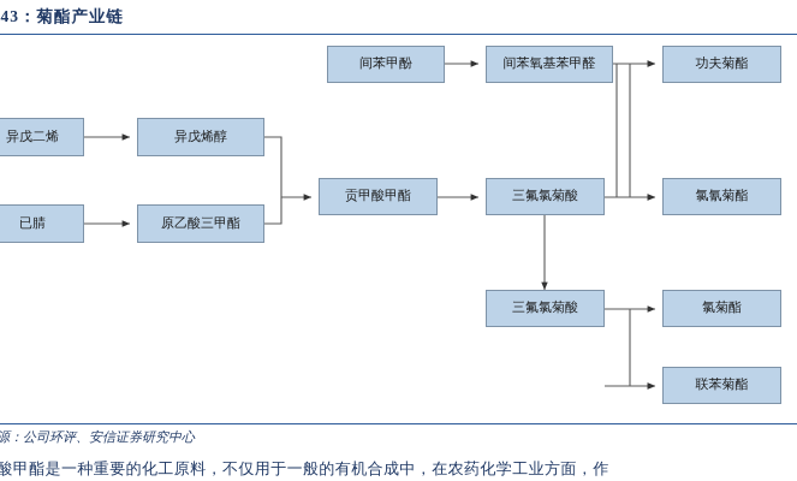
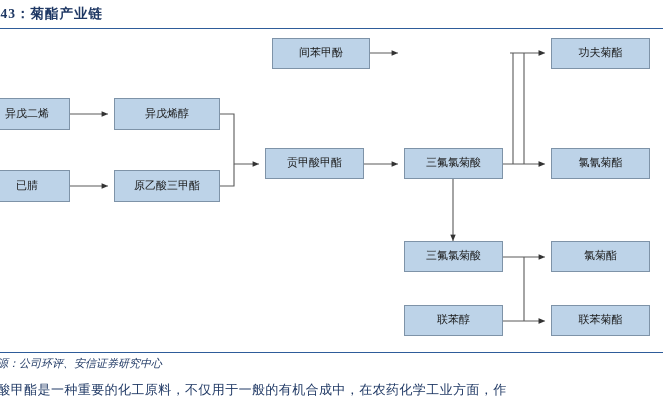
  43：菊酯产业链
  异戊二烯
  已腈
  异戊烯醇
  原乙酸三甲酯
  间苯甲酚
- 间苯氧基苯甲醛
  贡甲酸甲酯
  三氟氯菊酸
  三氟氯菊酸
+ 联苯醇
  功夫菊酯
  氯氰菊酯
  氯菊酯
  联苯菊酯
  源：公司环评、安信证券研究中心
  酸甲酯是一种重要的化工原料，不仅用于一般的有机合成中，在农药化学工业方面，作
